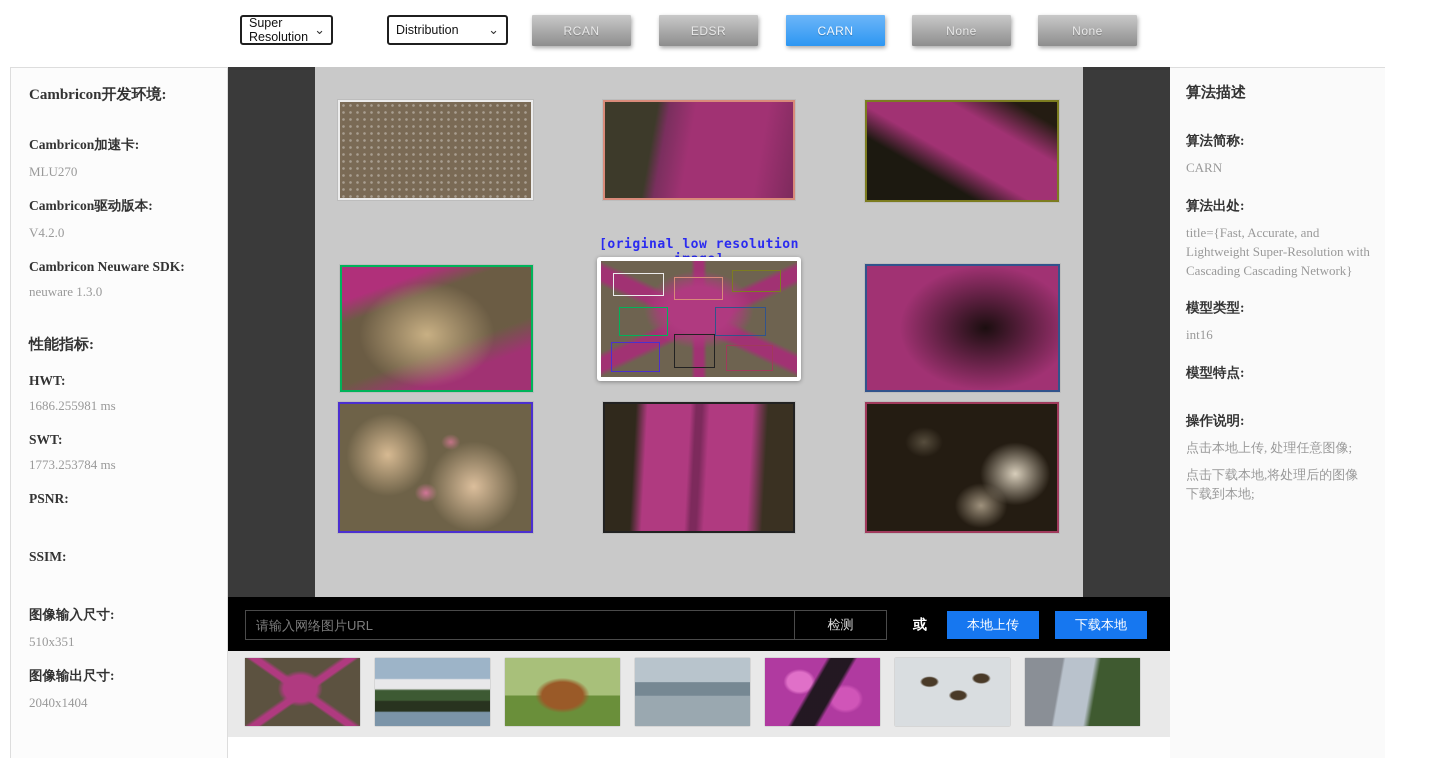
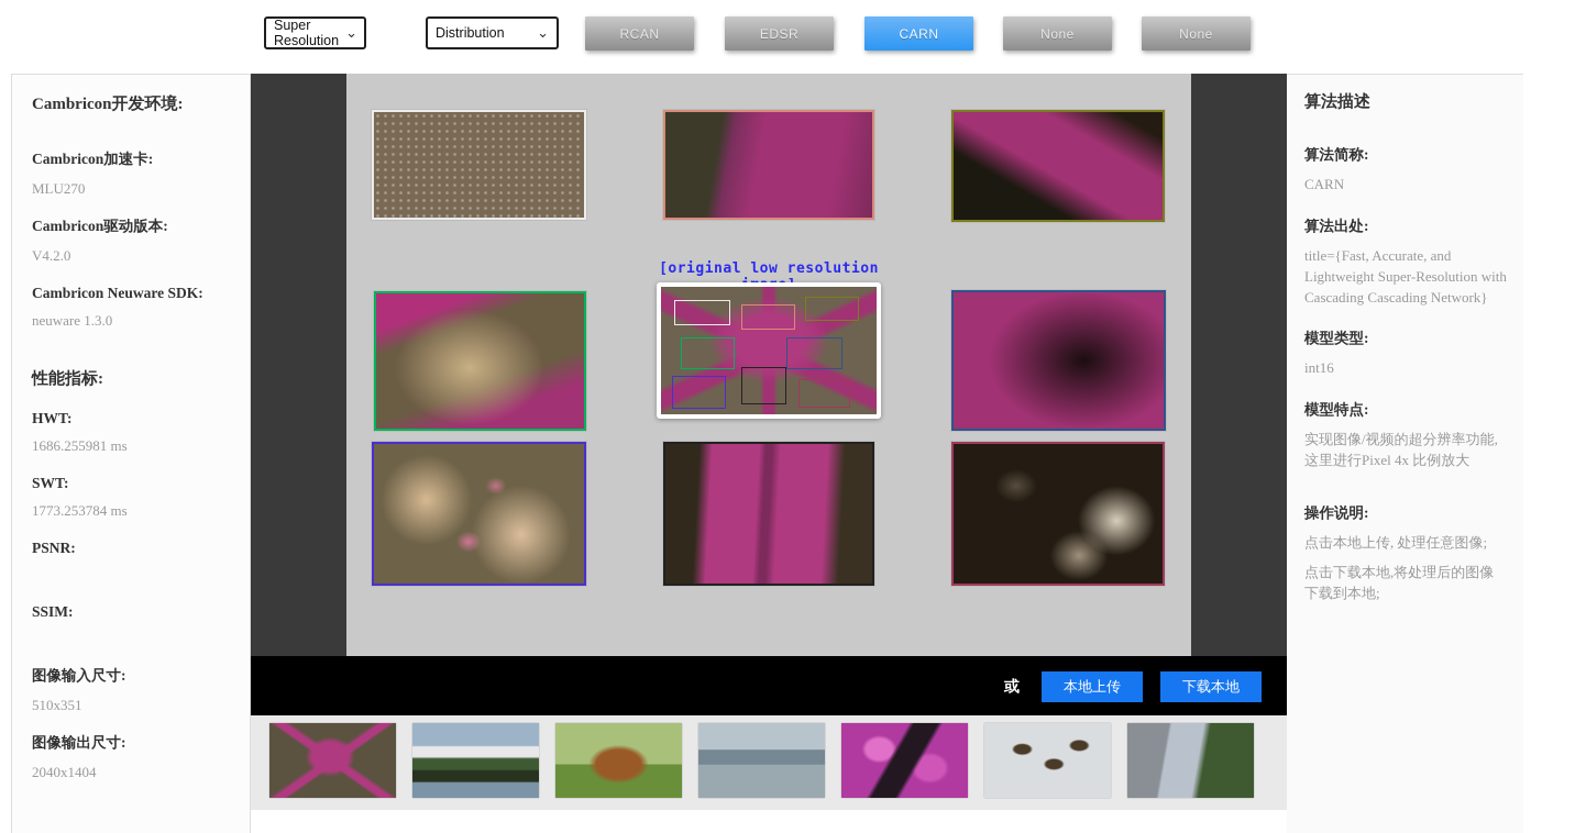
  Super Resolution
  ⌄
  Distribution
  ⌄
  RCAN
  EDSR
  CARN
  None
  None
  Cambricon开发环境:
  Cambricon加速卡:
  MLU270
  Cambricon驱动版本:
  V4.2.0
  Cambricon Neuware SDK:
  neuware 1.3.0
  性能指标:
  HWT:
  1686.255981 ms
  SWT:
  1773.253784 ms
  PSNR:
  SSIM:
  图像输入尺寸:
  510x351
  图像输出尺寸:
  2040x1404
  [original low resolution
- 请输入网络图片URL
- 检测
  或
  本地上传
  下载本地
  算法描述
  算法简称:
  CARN
  算法出处:
  title={Fast, Accurate, and Lightweight Super-Resolution with Cascading Cascading Network}
  模型类型:
  int16
  模型特点:
+ 实现图像/视频的超分辨率功能,这里进行Pixel 4x 比例放大
  操作说明:
  点击本地上传, 处理任意图像;
  点击下载本地,将处理后的图像下载到本地;
